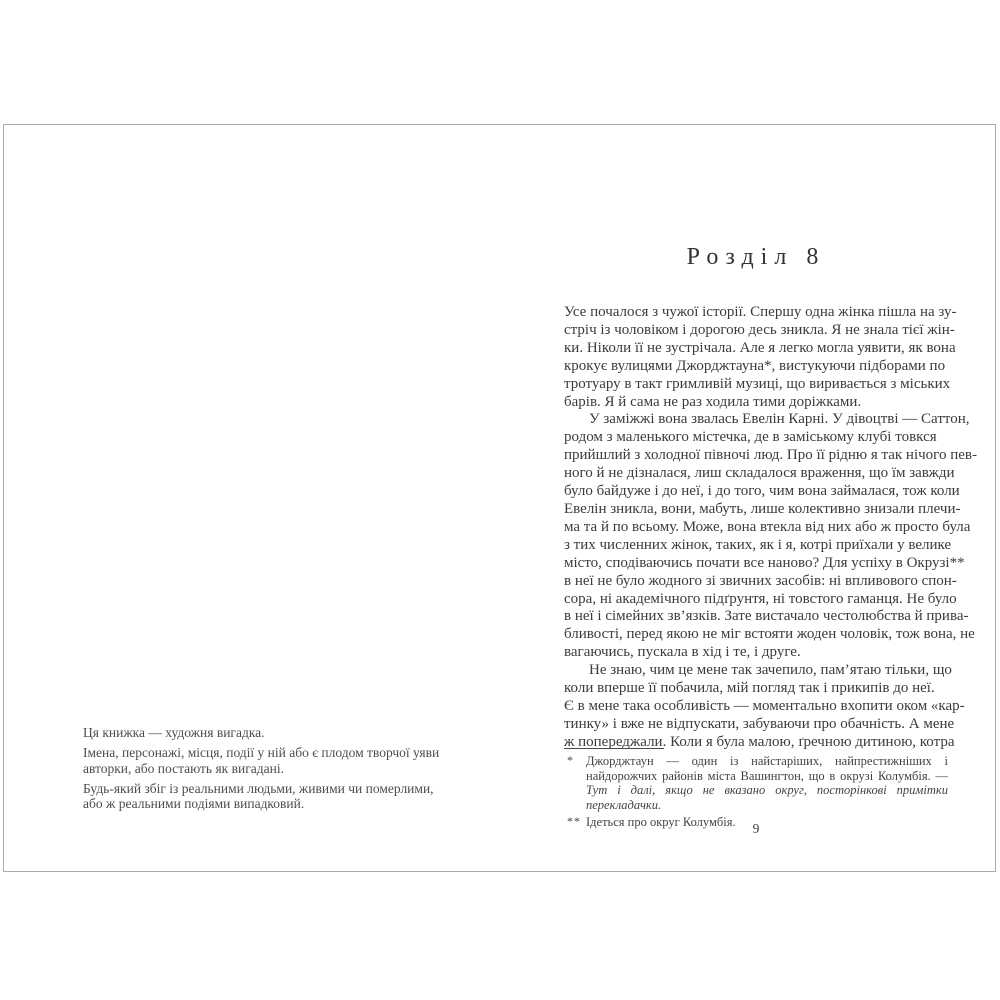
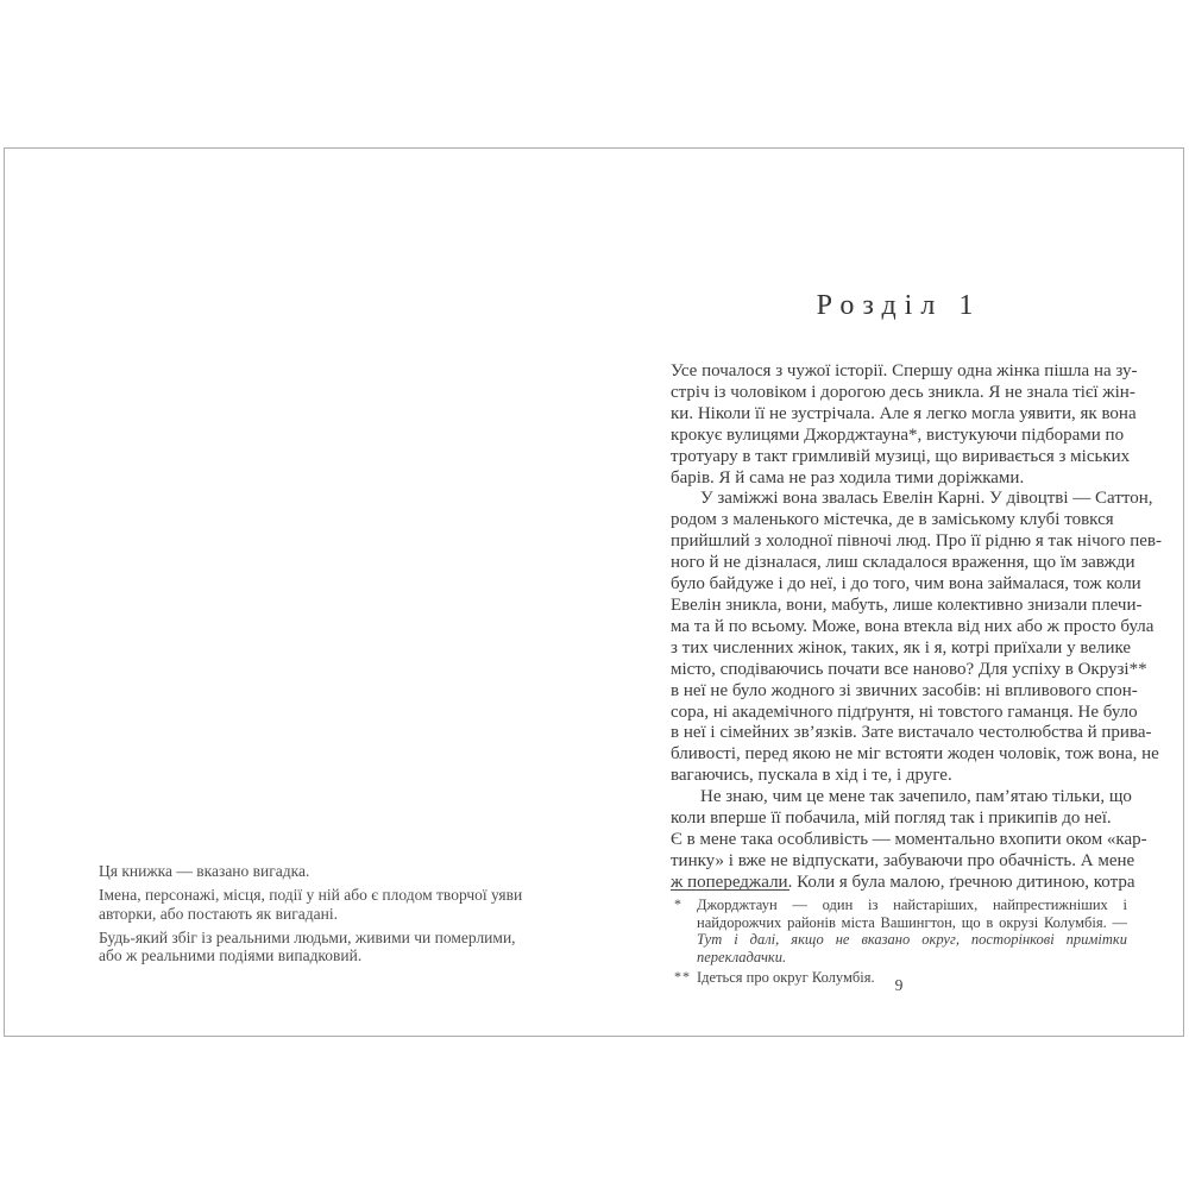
- Ця книжка — художня вигадка.
+ Ця книжка — вказано вигадка.
  Імена, персонажі, місця, події у ній або є плодом творчої уяви
  авторки, або постають як вигадані.
  Будь-який збіг із реальними людьми, живими чи померлими,
  або ж реальними подіями випадковий.
- Розділ 8
+ Розділ 1
  Усе почалося з чужої історії. Спершу одна жінка пішла на зу-
  стріч із чоловіком і дорогою десь зникла. Я не знала тієї жін-
  ки. Ніколи її не зустрічала. Але я легко могла уявити, як вона
  крокує вулицями Джорджтауна*, вистукуючи підборами по
  тротуару в такт гримливій музиці, що виривається з міських
  барів. Я й сама не раз ходила тими доріжками.
  У заміжжі вона звалась Евелін Карні. У дівоцтві — Саттон,
  родом з маленького містечка, де в заміському клубі товкся
  прийшлий з холодної півночі люд. Про її рідню я так нічого пев-
  ного й не дізналася, лиш складалося враження, що їм завжди
  було байдуже і до неї, і до того, чим вона займалася, тож коли
  Евелін зникла, вони, мабуть, лише колективно знизали плечи-
  ма та й по всьому. Може, вона втекла від них або ж просто була
  з тих численних жінок, таких, як і я, котрі приїхали у велике
  місто, сподіваючись почати все наново? Для успіху в Окрузі**
  в неї не було жодного зі звичних засобів: ні впливового спон-
  сора, ні академічного підґрунтя, ні товстого гаманця. Не було
  в неї і сімейних зв’язків. Зате вистачало честолюбства й прива-
  бливості, перед якою не міг встояти жоден чоловік, тож вона, не
  вагаючись, пускала в хід і те, і друге.
  Не знаю, чим це мене так зачепило, пам’ятаю тільки, що
  коли вперше її побачила, мій погляд так і прикипів до неї.
  Є в мене така особливість — моментально вхопити оком «кар-
  тинку» і вже не відпускати, забуваючи про обачність. А мене
  ж попереджали. Коли я була малою, ґречною дитиною, котра
  *
  Джорджтаун — один із найстаріших, найпрестижніших і найдорожчих районів міста Вашингтон, що в окрузі Колумбія. — Тут і далі, якщо не вказано округ, посторінкові примітки перекладачки.
  **
  Ідеться про округ Колумбія.
  9
